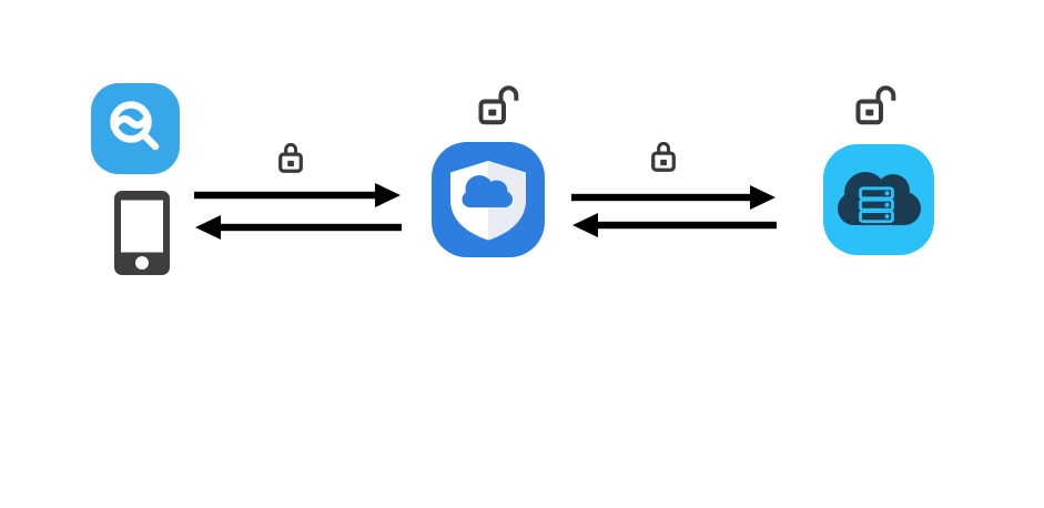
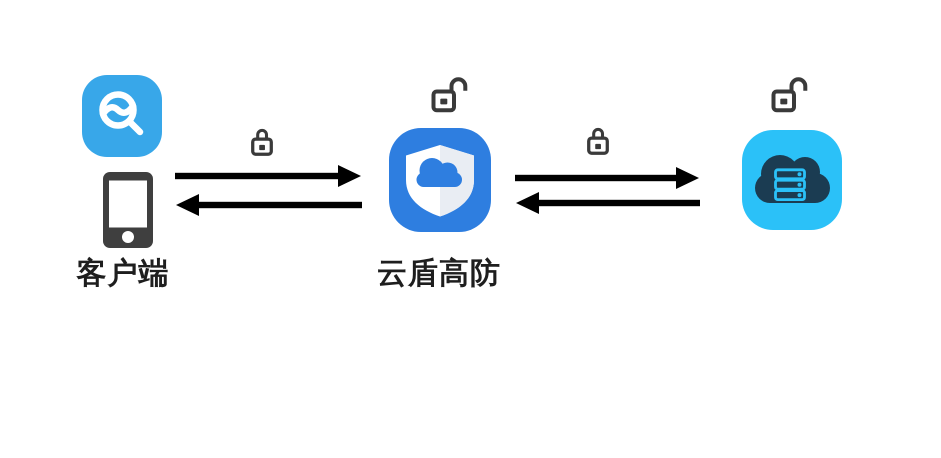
+ 客户端
+ 云盾高防
